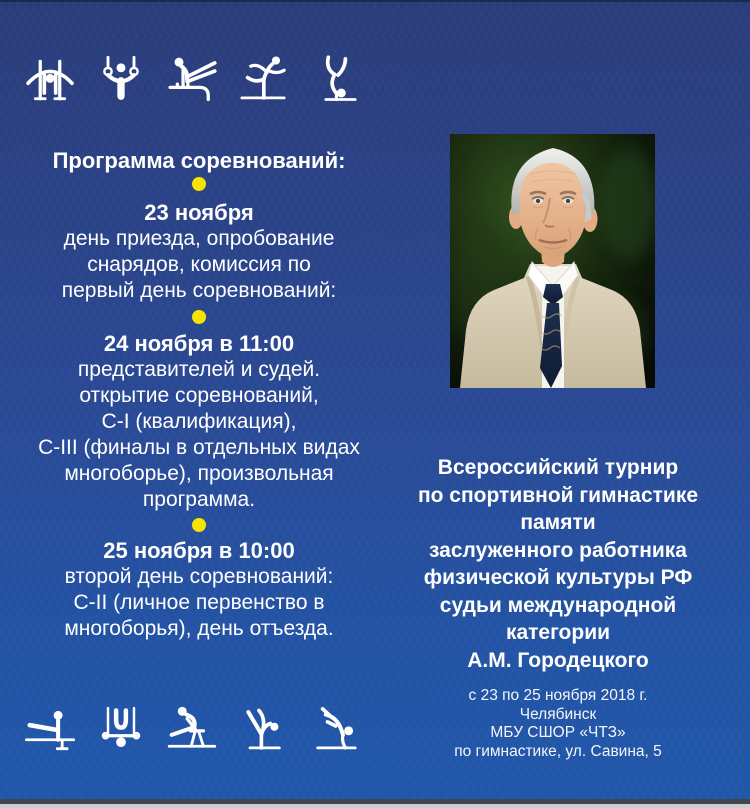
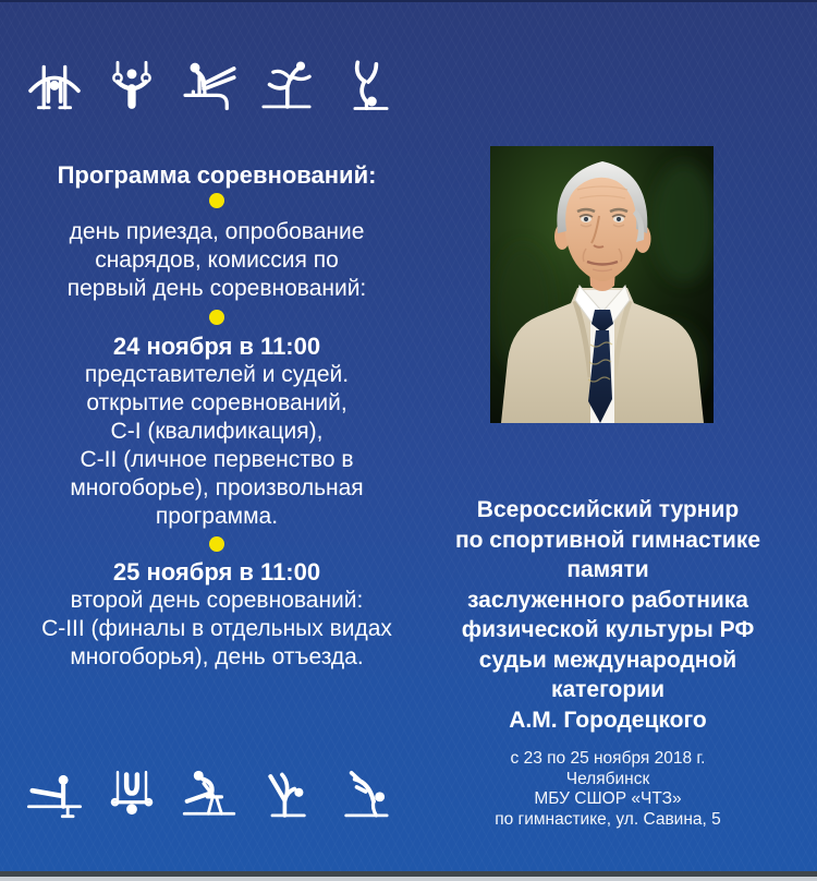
  Программа соревнований:
- 23 ноября
  день приезда, опробование
  снарядов, комиссия по
  первый день соревнований:
  24 ноября в 11:00
  представителей и судей.
  открытие соревнований,
  С-I (квалификация),
- С-III (финалы в отдельных видах
+ С-II (личное первенство в
  многоборье), произвольная
  программа.
- 25 ноября в 10:00
+ 25 ноября в 11:00
  второй день соревнований:
- С-II (личное первенство в
+ С-III (финалы в отдельных видах
  многоборья), день отъезда.
  Всероссийский турнир
  по спортивной гимнастике
  памяти
  заслуженного работника
  физической культуры РФ
  судьи международной категории
  А.М. Городецкого
  с 23 по 25 ноября 2018 г.
  Челябинск
  МБУ СШОР «ЧТЗ»
  по гимнастике, ул. Савина, 5
